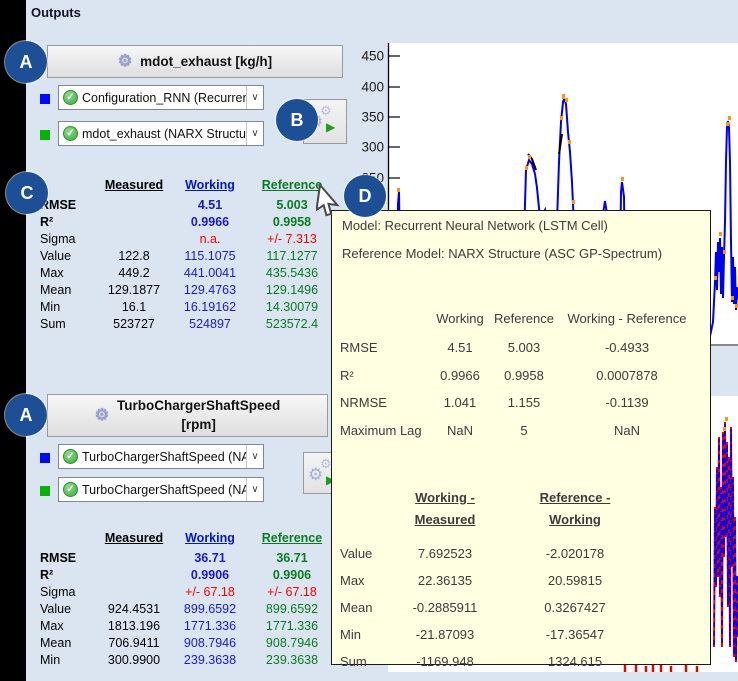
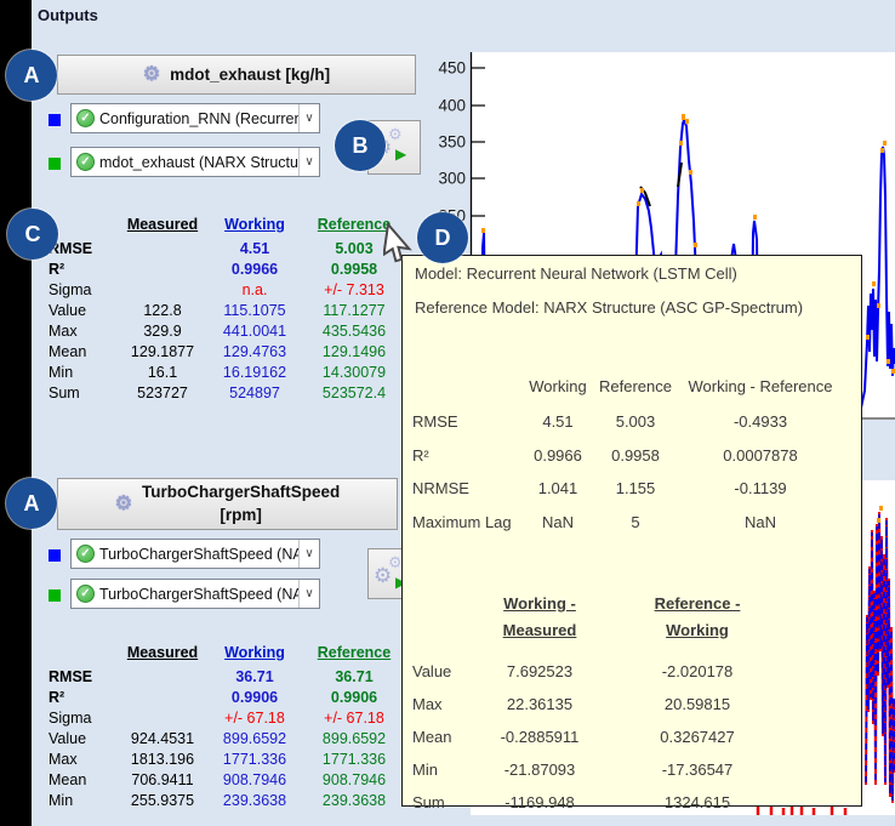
  Outputs
  450
  400
  350
  300
  ⚙
  mdot_exhaust [kg/h]
  ✓
  Configuration_RNN (Recurren
  ∨
  ✓
  mdot_exhaust (NARX Structu
  ∨
  ⚙
  ▶
  Measured
  Working
  Reference
  RMSE
  4.51
  5.003
  R²
  0.9966
  0.9958
  Sigma
  n.a.
  +/- 7.313
  Value
  122.8
  115.1075
  117.1277
  Max
- 449.2
+ 329.9
  441.0041
  435.5436
  Mean
  129.1877
  129.4763
  129.1496
  Min
  16.1
  16.19162
  14.30079
  Sum
  523727
  524897
  523572.4
  ⚙
  TurboChargerShaftSpeed
  [rpm]
  ✓
  TurboChargerShaftSpeed (NA
  ∨
  ✓
  TurboChargerShaftSpeed (NA
  ∨
  ⚙
  ⚙
  Measured
  Working
  Reference
  RMSE
  36.71
  36.71
  R²
  0.9906
  0.9906
  Sigma
  +/- 67.18
  +/- 67.18
  Value
  924.4531
  899.6592
  899.6592
  Max
  1813.196
  1771.336
  1771.336
  Mean
  706.9411
  908.7946
  908.7946
  Min
- 300.9900
+ 255.9375
  239.3638
  239.3638
  Model: Recurrent Neural Network (LSTM Cell)
  Reference Model: NARX Structure (ASC GP-Spectrum)
  Working
  Reference
  Working - Reference
  RMSE
  4.51
  5.003
  -0.4933
  R²
  0.9966
  0.9958
  0.0007878
  NRMSE
  1.041
  1.155
  -0.1139
  Maximum Lag
  NaN
  5
  NaN
  Working -
  Measured
  Reference -
  Working
  Value
  7.692523
  -2.020178
  Max
  22.36135
  20.59815
  Mean
  -0.2885911
  0.3267427
  Min
  -21.87093
  -17.36547
  Sum
  -1169.948
  1324.615
  A
  B
  C
  D
  A
